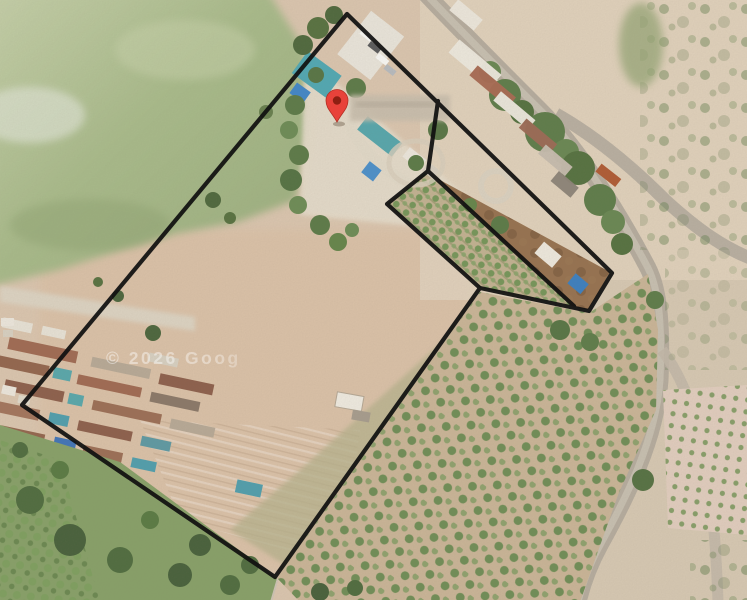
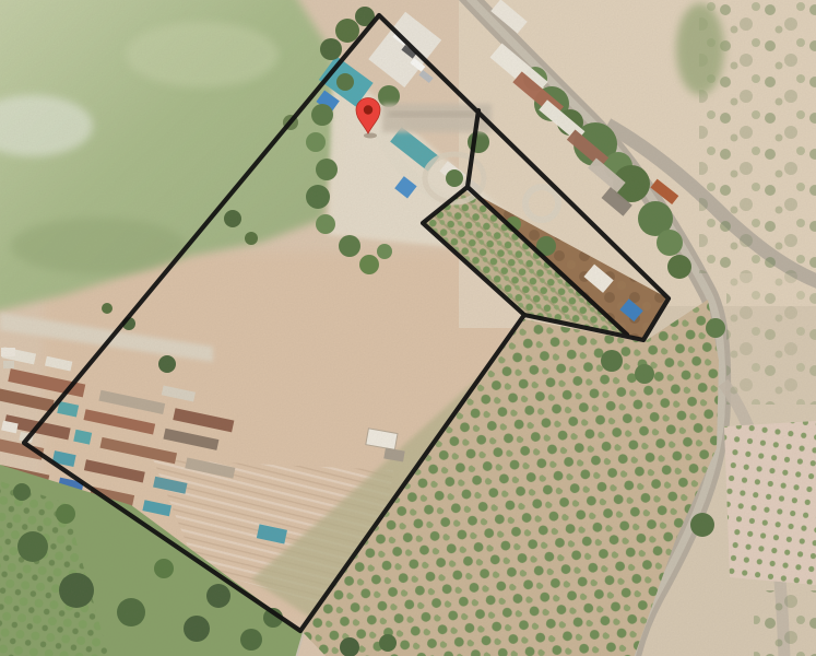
- © 2026 Goog
